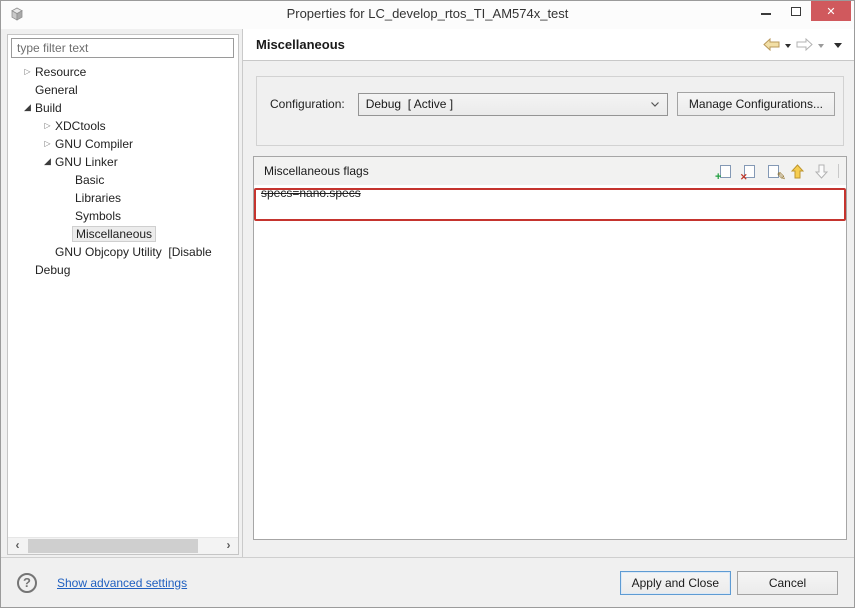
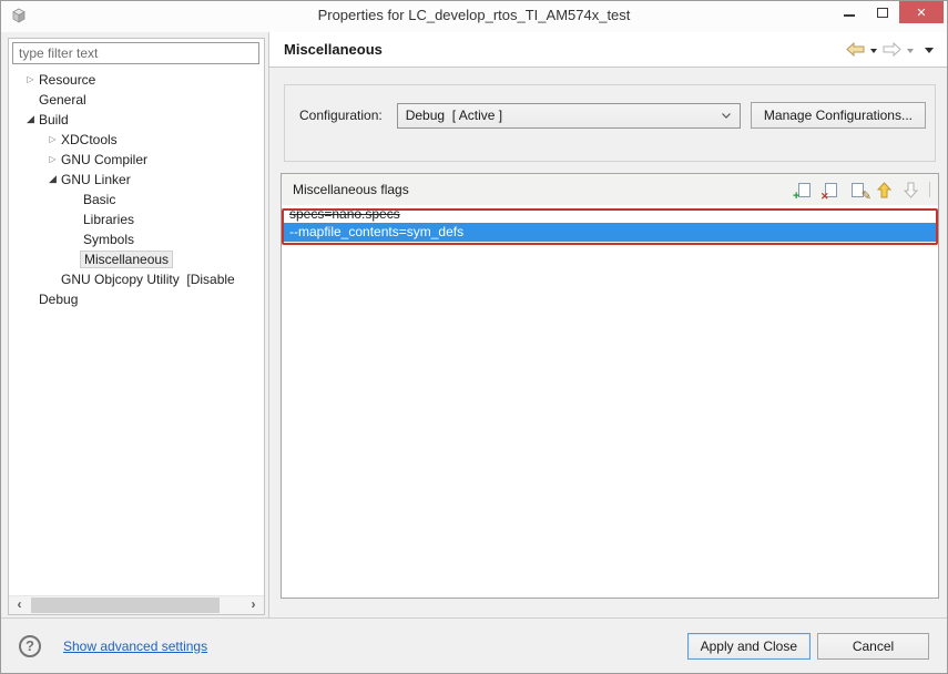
  Properties for LC_develop_rtos_TI_AM574x_test
  ✕
  type filter text
  ▷
  Resource
  General
  ◢
  Build
  ▷
  XDCtools
  ▷
  GNU Compiler
  ◢
  GNU Linker
  Basic
  Libraries
  Symbols
  Miscellaneous
  GNU Objcopy Utility [Disable
  Debug
  ‹
  ›
  Miscellaneous
  Configuration:
  Debug [ Active ]
  Manage Configurations...
  Miscellaneous flags
  +
  ✕
  ✎
  specs=nano.specs
+ --mapfile_contents=sym_defs
  ?
  Show advanced settings
  Apply and Close
  Cancel
